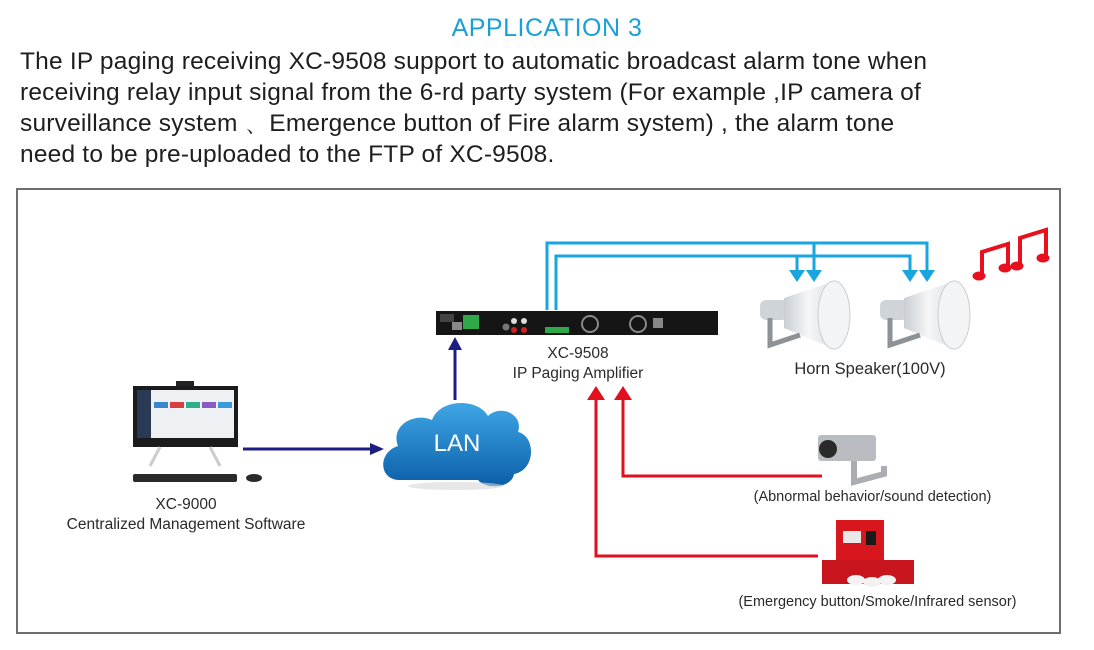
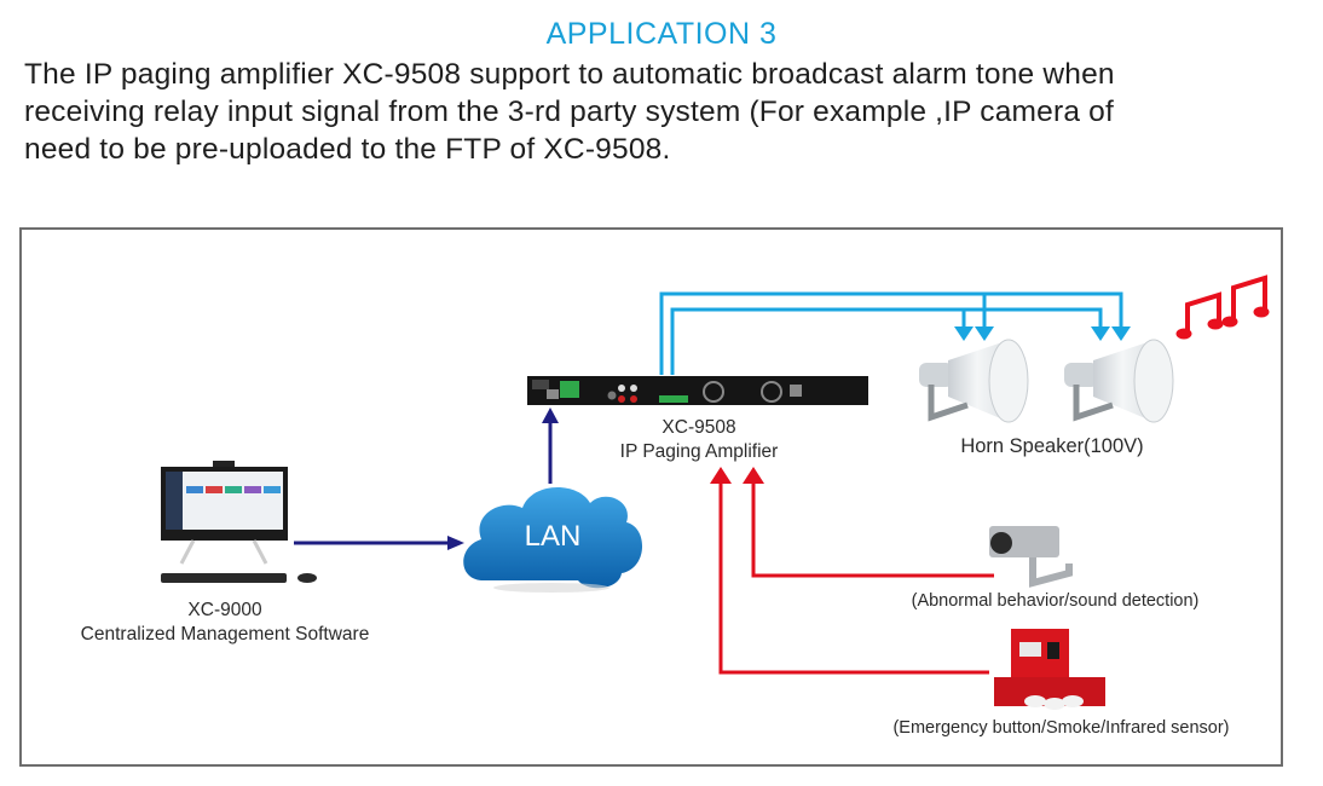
  APPLICATION 3
- The IP paging receiving XC-9508 support to automatic broadcast alarm tone when
+ The IP paging amplifier XC-9508 support to automatic broadcast alarm tone when
- receiving relay input signal from the 6-rd party system (For example ,IP camera of
+ receiving relay input signal from the 3-rd party system (For example ,IP camera of
- surveillance system 、Emergence button of Fire alarm system) , the alarm tone
  need to be pre-uploaded to the FTP of XC-9508.
  LAN
  XC-9508
  IP Paging Amplifier
  Horn Speaker(100V)
  XC-9000
  Centralized Management Software
  (Abnormal behavior/sound detection)
  (Emergency button/Smoke/Infrared sensor)
